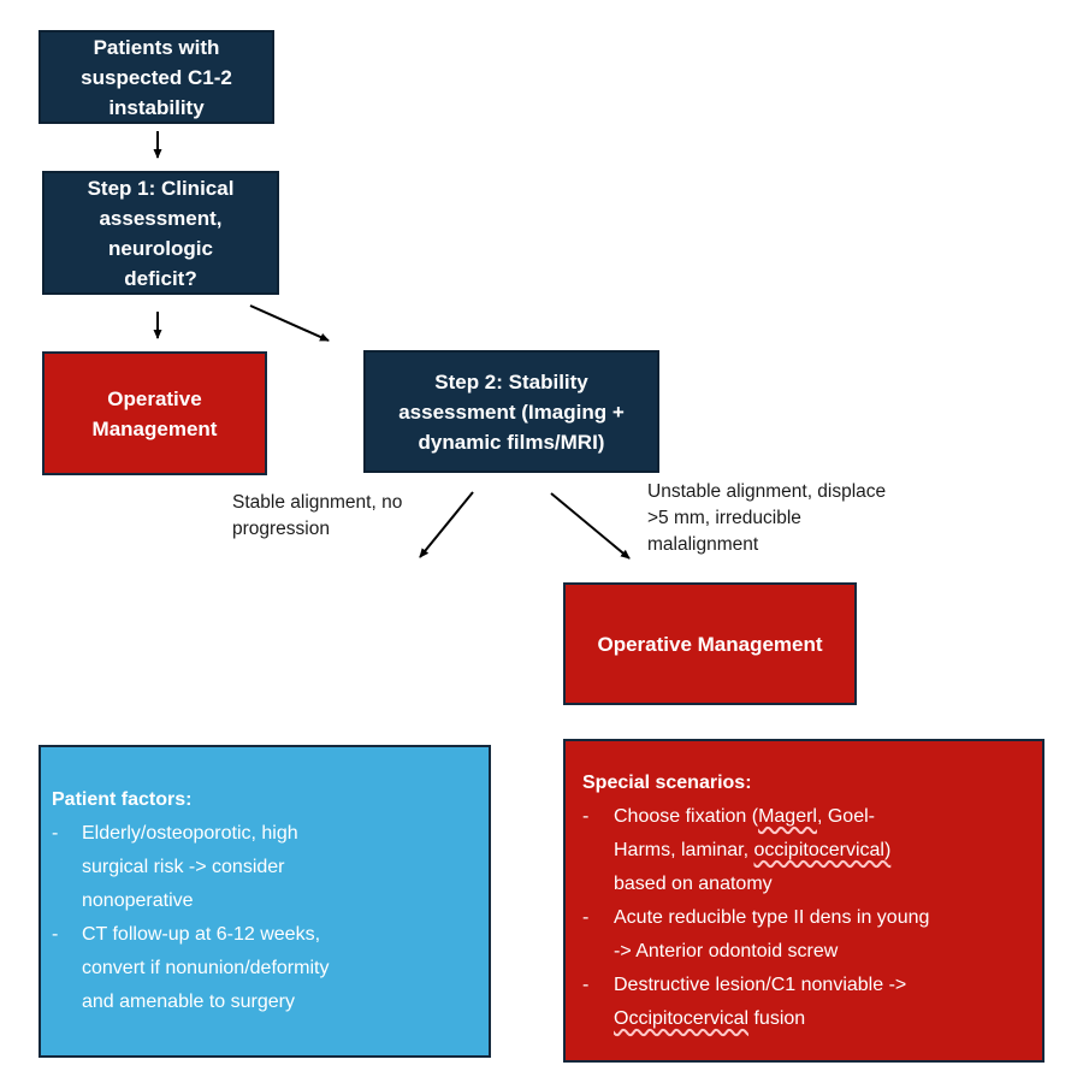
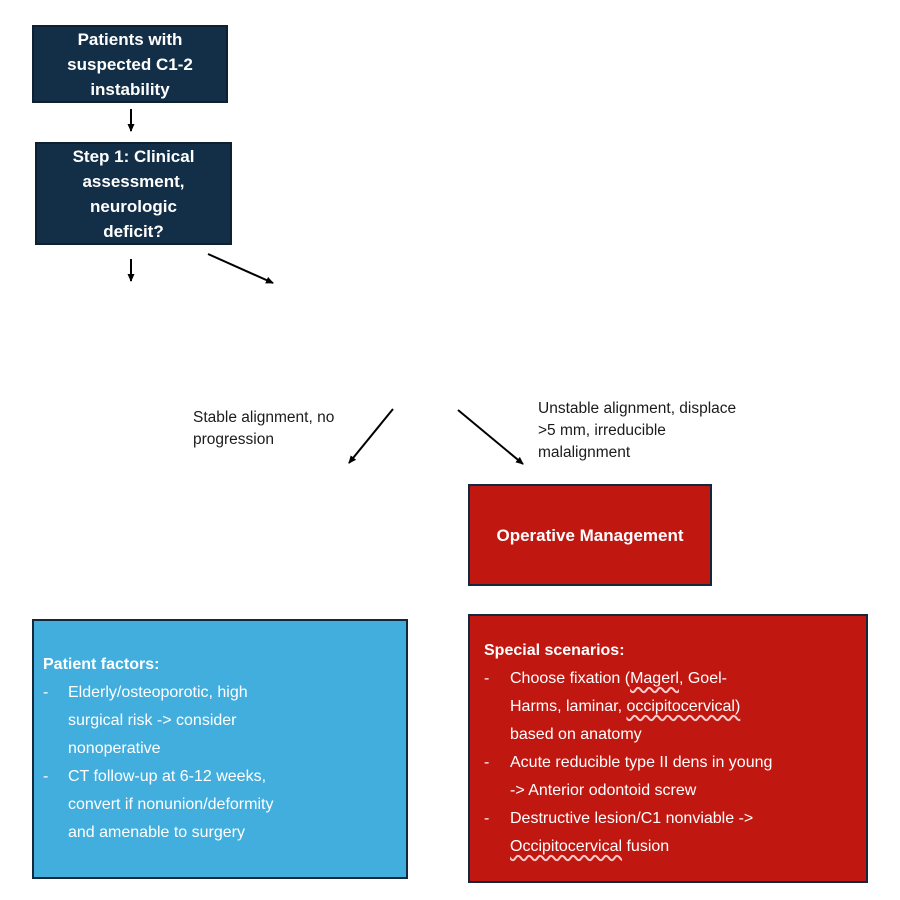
  Patients with
  suspected C1-2
  instability
  Step 1: Clinical
  assessment,
  neurologic
  deficit?
- Operative
- Management
- Step 2: Stability
- assessment (Imaging +
- dynamic films/MRI)
  Stable alignment, no
  progression
  Unstable alignment, displace
  >5 mm, irreducible
  malalignment
  Operative Management
  Patient factors:
  -
  Elderly/osteoporotic, high
  surgical risk -> consider
  nonoperative
  -
  CT follow-up at 6-12 weeks,
  convert if nonunion/deformity
  and amenable to surgery
  Special scenarios:
  -
  Choose fixation (Magerl, Goel-
  Harms, laminar, occipitocervical)
  based on anatomy
  -
  Acute reducible type II dens in young
  -> Anterior odontoid screw
  -
  Destructive lesion/C1 nonviable ->
  Occipitocervical fusion
